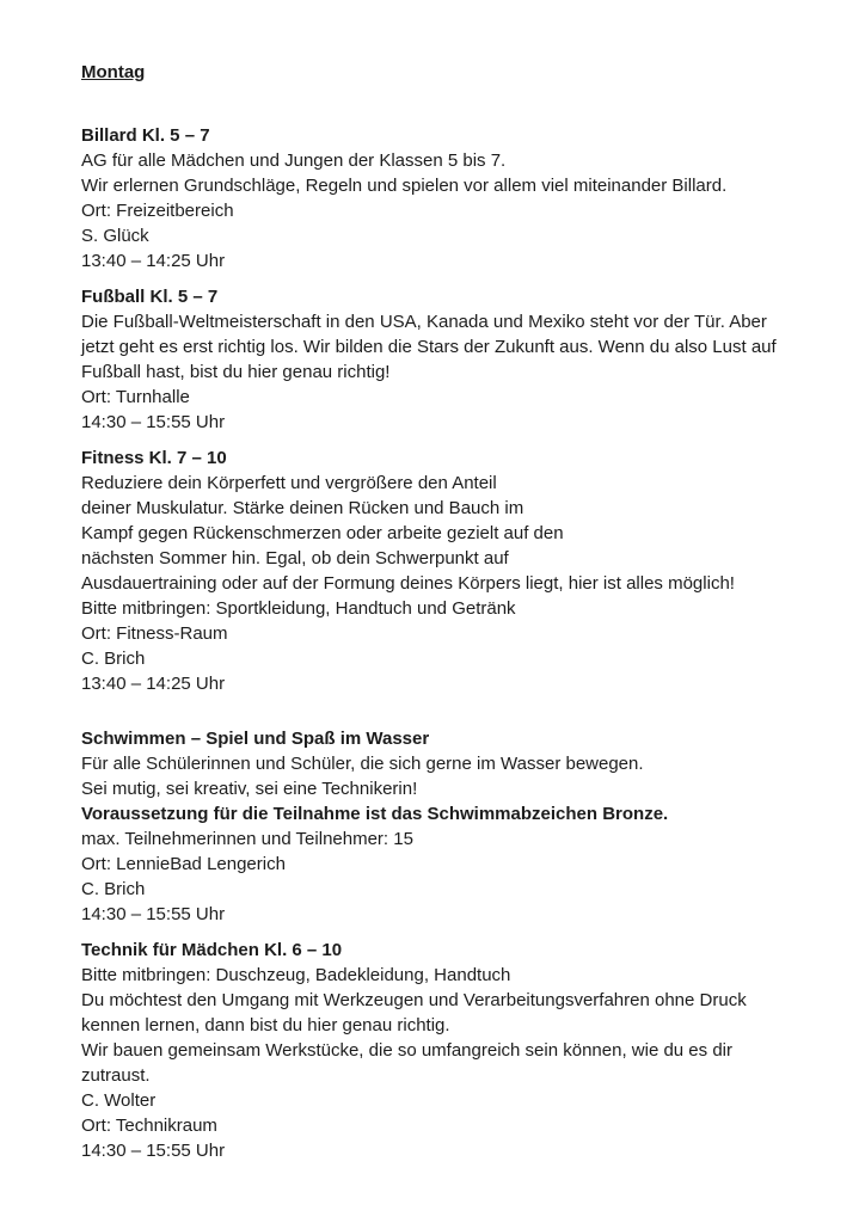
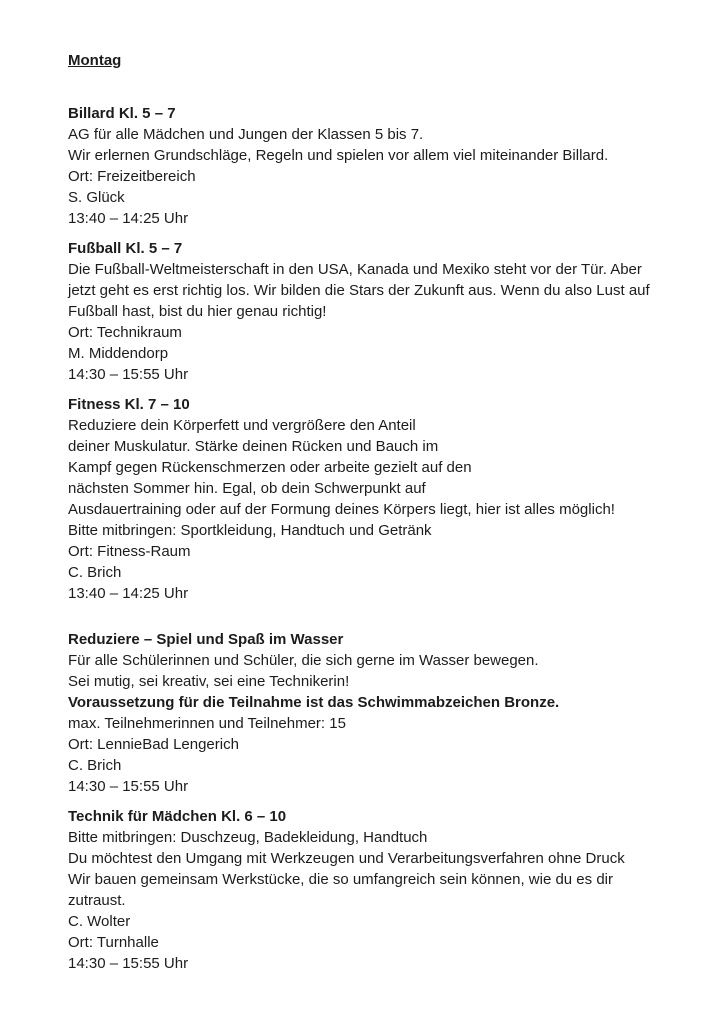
  Montag
  Billard Kl. 5 – 7
  AG für alle Mädchen und Jungen der Klassen 5 bis 7.
  Wir erlernen Grundschläge, Regeln und spielen vor allem viel miteinander Billard.
  Ort: Freizeitbereich
  S. Glück
  13:40 – 14:25 Uhr
  Fußball Kl. 5 – 7
  Die Fußball-Weltmeisterschaft in den USA, Kanada und Mexiko steht vor der Tür. Aber
  jetzt geht es erst richtig los. Wir bilden die Stars der Zukunft aus. Wenn du also Lust auf
  Fußball hast, bist du hier genau richtig!
- Ort: Turnhalle
+ Ort: Technikraum
+ M. Middendorp
  14:30 – 15:55 Uhr
  Fitness Kl. 7 – 10
  Reduziere dein Körperfett und vergrößere den Anteil
  deiner Muskulatur. Stärke deinen Rücken und Bauch im
  Kampf gegen Rückenschmerzen oder arbeite gezielt auf den
  nächsten Sommer hin. Egal, ob dein Schwerpunkt auf
  Ausdauertraining oder auf der Formung deines Körpers liegt, hier ist alles möglich!
  Bitte mitbringen: Sportkleidung, Handtuch und Getränk
  Ort: Fitness-Raum
  C. Brich
  13:40 – 14:25 Uhr
- Schwimmen – Spiel und Spaß im Wasser
+ Reduziere – Spiel und Spaß im Wasser
  Für alle Schülerinnen und Schüler, die sich gerne im Wasser bewegen.
  Sei mutig, sei kreativ, sei eine Technikerin!
  Voraussetzung für die Teilnahme ist das Schwimmabzeichen Bronze.
  max. Teilnehmerinnen und Teilnehmer: 15
  Ort: LennieBad Lengerich
  C. Brich
  14:30 – 15:55 Uhr
  Technik für Mädchen Kl. 6 – 10
  Bitte mitbringen: Duschzeug, Badekleidung, Handtuch
  Du möchtest den Umgang mit Werkzeugen und Verarbeitungsverfahren ohne Druck
- kennen lernen, dann bist du hier genau richtig.
  Wir bauen gemeinsam Werkstücke, die so umfangreich sein können, wie du es dir
  zutraust.
  C. Wolter
- Ort: Technikraum
+ Ort: Turnhalle
  14:30 – 15:55 Uhr
